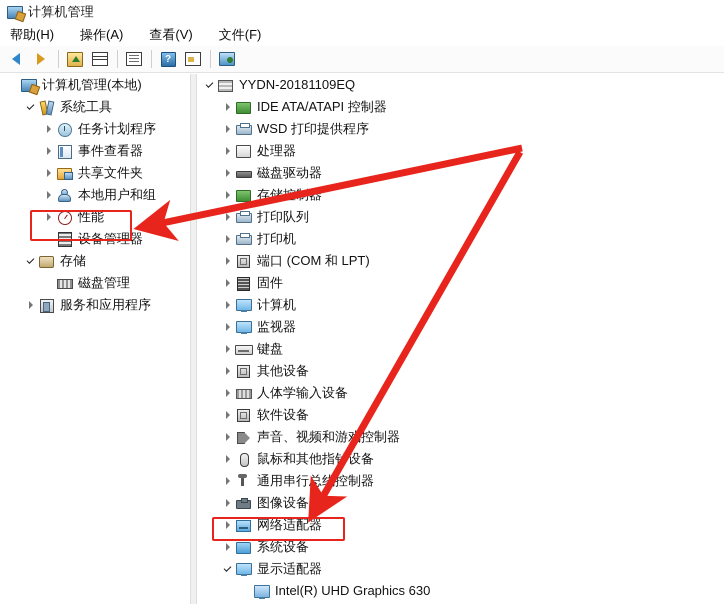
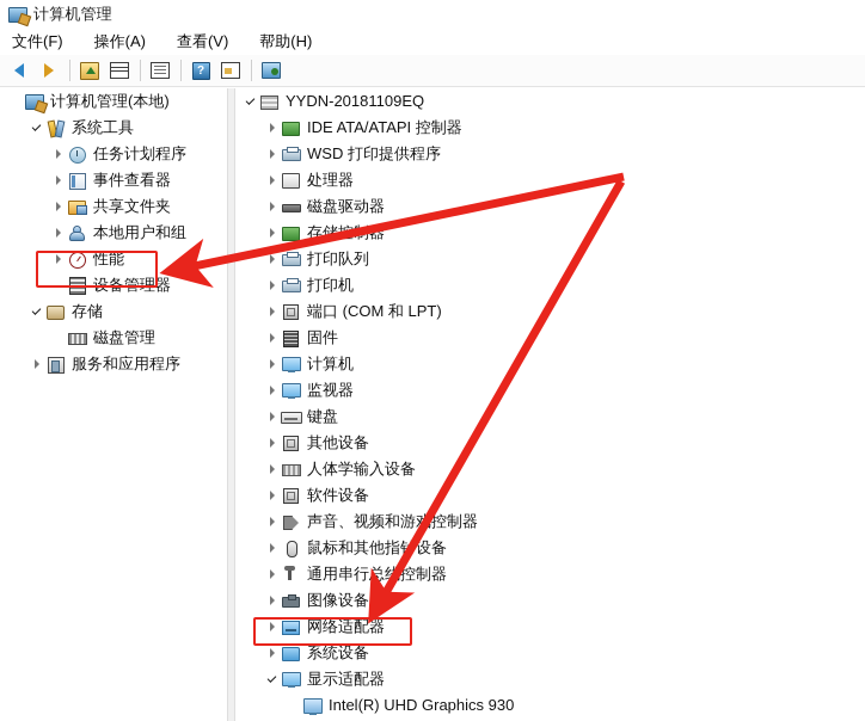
  计算机管理
- 帮助(H)
+ 文件(F)
  操作(A)
  查看(V)
- 文件(F)
+ 帮助(H)
  ?
  计算机管理(本地)
  系统工具
  任务计划程序
  事件查看器
  共享文件夹
  本地用户和组
  性能
  设备管理器
  存储
  磁盘管理
  服务和应用程序
  YYDN-20181109EQ
  IDE ATA/ATAPI 控制器
  WSD 打印提供程序
  处理器
  磁盘驱动器
  打印队列
  打印机
  端口 (COM 和 LPT)
  固件
  计算机
  监视器
  键盘
  其他设备
  人体学输入设备
  软件设备
  声音、视频和游控制器
  鼠标和其他指设备
  通用串行总控制器
  图像设备
  网络适配器
  系统设备
  显示适配器
- Intel(R) UHD Graphics 630
+ Intel(R) UHD Graphics 930
